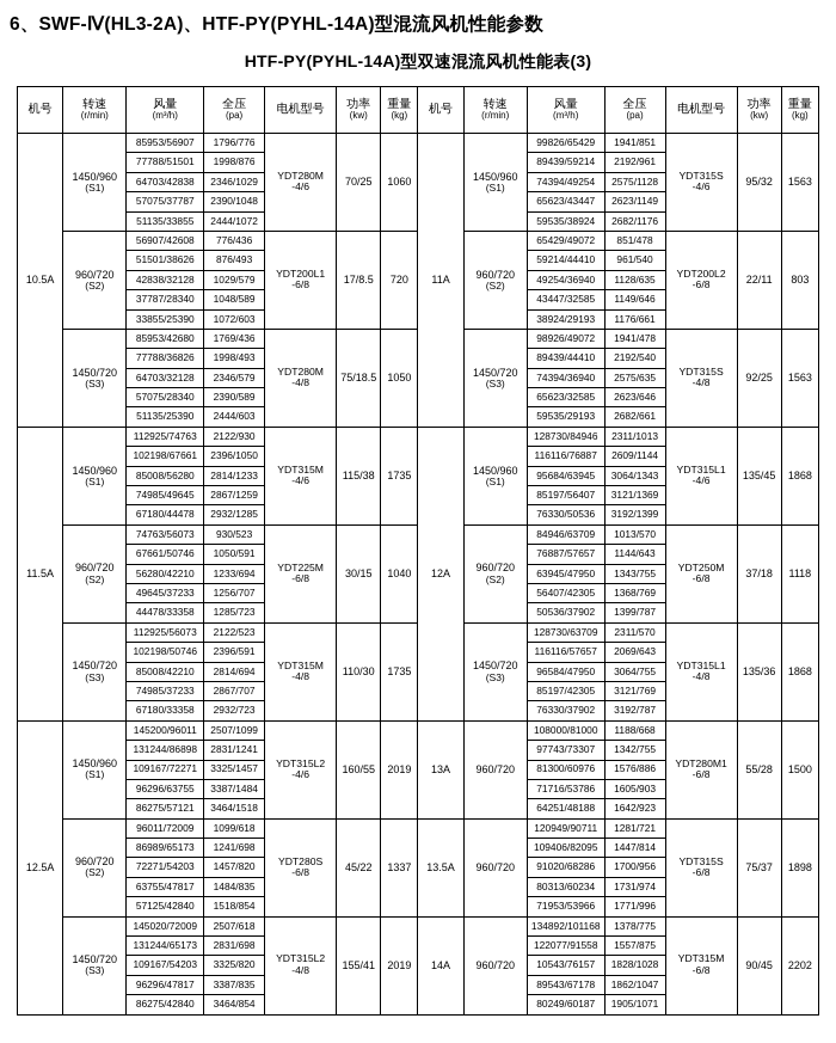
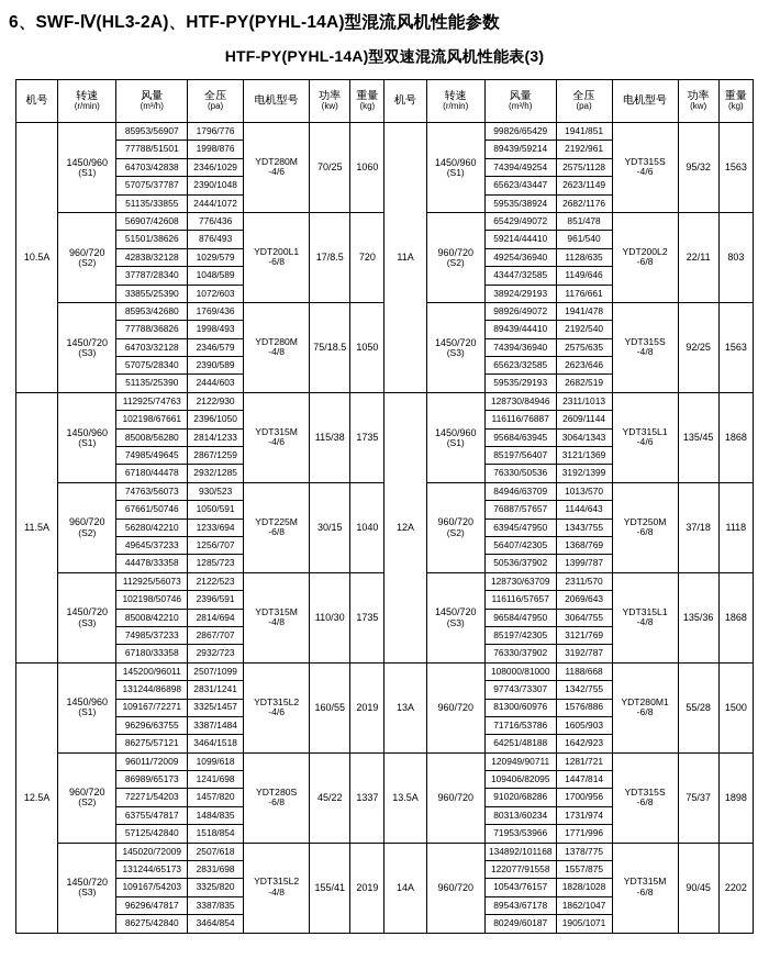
  6、SWF-Ⅳ(HL3-2A)、HTF-PY(PYHL-14A)型混流风机性能参数
  HTF-PY(PYHL-14A)型双速混流风机性能表(3)
  机号	转速(r/min)	风量(m³/h)	全压(pa)	电机型号	功率(kw)	重量(kg)	机号	转速(r/min)	风量(m³/h)	全压(pa)	电机型号	功率(kw)	重量(kg)
  10.5A	1450/960(S1)	85953/56907	1796/776	YDT280M-4/6	70/25	1060	11A	1450/960(S1)	99826/65429	1941/851	YDT315S-4/6	95/32	1563
  77788/51501	1998/876	89439/59214	2192/961
  64703/42838	2346/1029	74394/49254	2575/1128
  57075/37787	2390/1048	65623/43447	2623/1149
  51135/33855	2444/1072	59535/38924	2682/1176
  960/720(S2)	56907/42608	776/436	YDT200L1-6/8	17/8.5	720	960/720(S2)	65429/49072	851/478	YDT200L2-6/8	22/11	803
  51501/38626	876/493	59214/44410	961/540
  42838/32128	1029/579	49254/36940	1128/635
  37787/28340	1048/589	43447/32585	1149/646
  33855/25390	1072/603	38924/29193	1176/661
  1450/720(S3)	85953/42680	1769/436	YDT280M-4/8	75/18.5	1050	1450/720(S3)	98926/49072	1941/478	YDT315S-4/8	92/25	1563
  77788/36826	1998/493	89439/44410	2192/540
  64703/32128	2346/579	74394/36940	2575/635
  57075/28340	2390/589	65623/32585	2623/646
- 51135/25390	2444/603	59535/29193	2682/661
+ 51135/25390	2444/603	59535/29193	2682/519
  11.5A	1450/960(S1)	112925/74763	2122/930	YDT315M-4/6	115/38	1735	12A	1450/960(S1)	128730/84946	2311/1013	YDT315L1-4/6	135/45	1868
  102198/67661	2396/1050	116116/76887	2609/1144
  85008/56280	2814/1233	95684/63945	3064/1343
  74985/49645	2867/1259	85197/56407	3121/1369
  67180/44478	2932/1285	76330/50536	3192/1399
  960/720(S2)	74763/56073	930/523	YDT225M-6/8	30/15	1040	960/720(S2)	84946/63709	1013/570	YDT250M-6/8	37/18	1118
  67661/50746	1050/591	76887/57657	1144/643
  56280/42210	1233/694	63945/47950	1343/755
  49645/37233	1256/707	56407/42305	1368/769
  44478/33358	1285/723	50536/37902	1399/787
  1450/720(S3)	112925/56073	2122/523	YDT315M-4/8	110/30	1735	1450/720(S3)	128730/63709	2311/570	YDT315L1-4/8	135/36	1868
  102198/50746	2396/591	116116/57657	2069/643
  85008/42210	2814/694	96584/47950	3064/755
  74985/37233	2867/707	85197/42305	3121/769
  67180/33358	2932/723	76330/37902	3192/787
  12.5A	1450/960(S1)	145200/96011	2507/1099	YDT315L2-4/6	160/55	2019	13A	960/720	108000/81000	1188/668	YDT280M1-6/8	55/28	1500
  131244/86898	2831/1241	97743/73307	1342/755
  109167/72271	3325/1457	81300/60976	1576/886
  96296/63755	3387/1484	71716/53786	1605/903
  86275/57121	3464/1518	64251/48188	1642/923
  960/720(S2)	96011/72009	1099/618	YDT280S-6/8	45/22	1337	13.5A	960/720	120949/90711	1281/721	YDT315S-6/8	75/37	1898
  86989/65173	1241/698	109406/82095	1447/814
  72271/54203	1457/820	91020/68286	1700/956
  63755/47817	1484/835	80313/60234	1731/974
  57125/42840	1518/854	71953/53966	1771/996
  1450/720(S3)	145020/72009	2507/618	YDT315L2-4/8	155/41	2019	14A	960/720	134892/101168	1378/775	YDT315M-6/8	90/45	2202
  131244/65173	2831/698	122077/91558	1557/875
  109167/54203	3325/820	10543/76157	1828/1028
  96296/47817	3387/835	89543/67178	1862/1047
  86275/42840	3464/854	80249/60187	1905/1071
